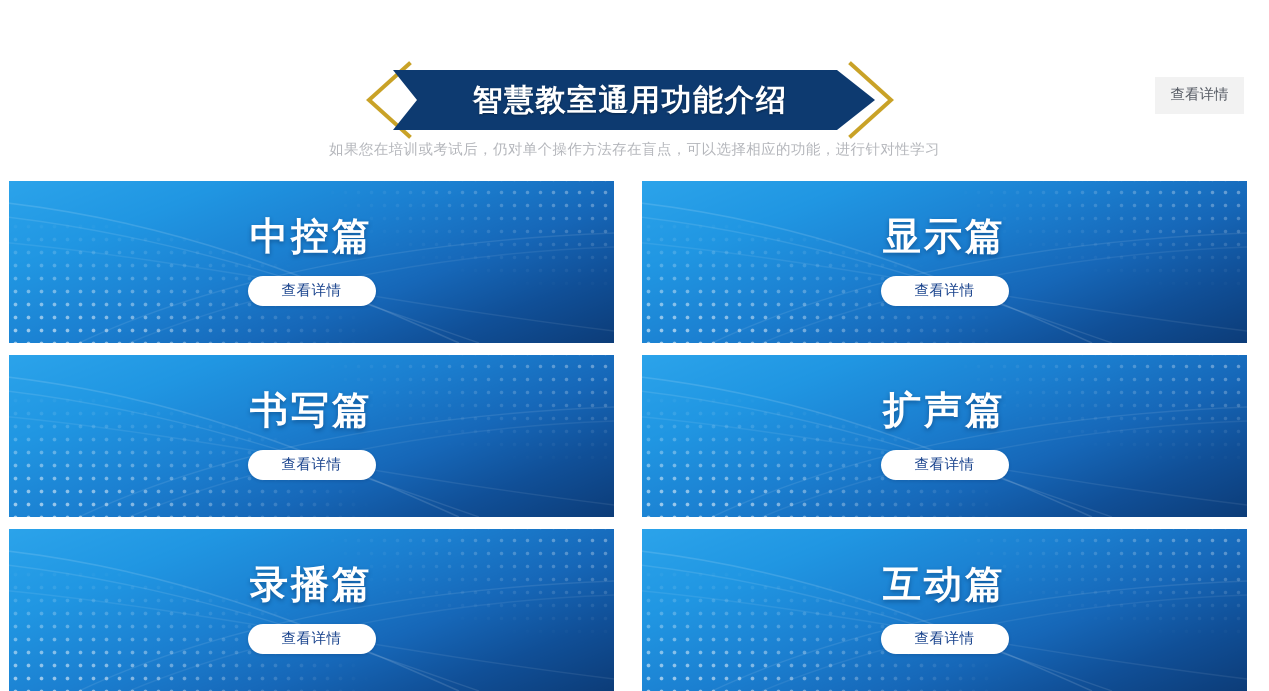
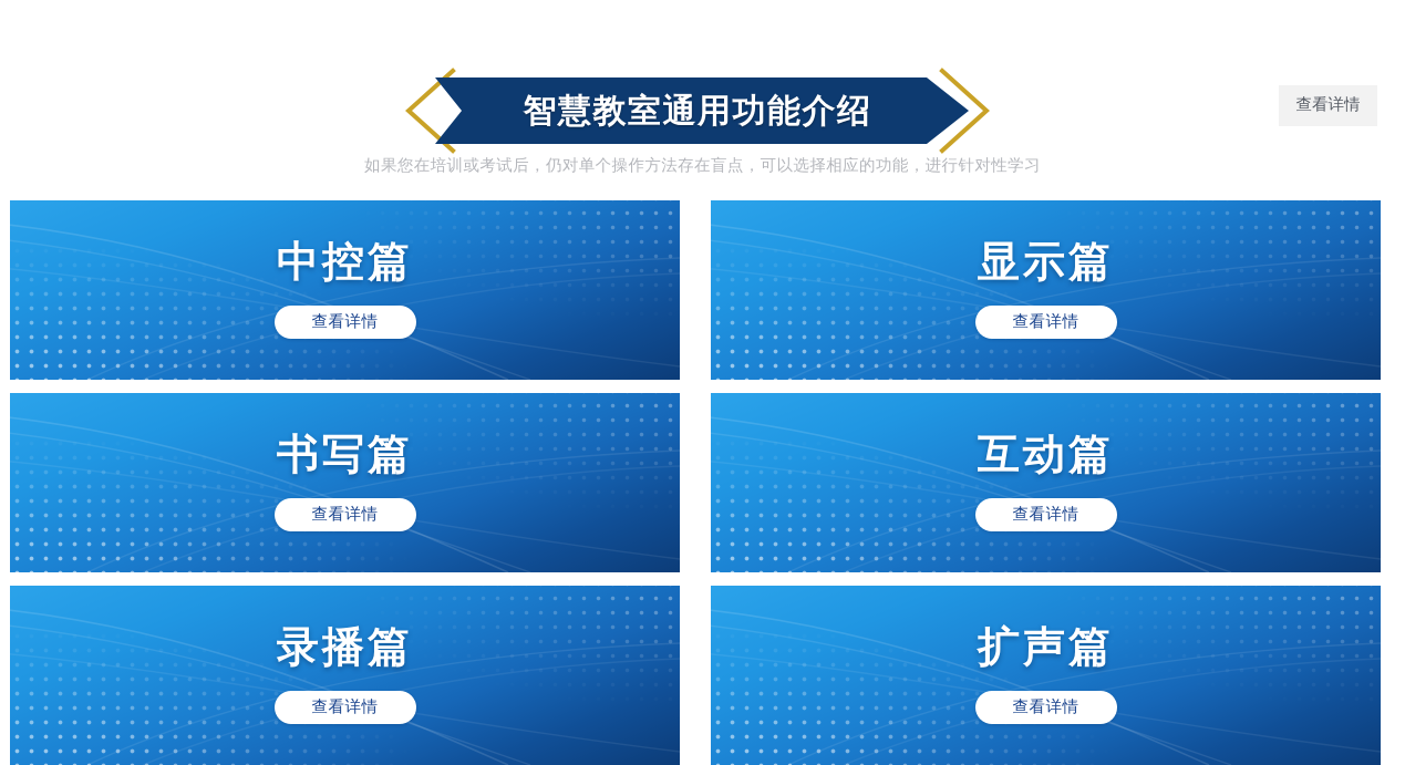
  智慧教室通用功能介绍
  如果您在培训或考试后，仍对单个操作方法存在盲点，可以选择相应的功能，进行针对性学习
  查看详情
  中控篇
  查看详情
  显示篇
  查看详情
  书写篇
  查看详情
- 扩声篇
+ 互动篇
  查看详情
  录播篇
  查看详情
- 互动篇
+ 扩声篇
  查看详情
